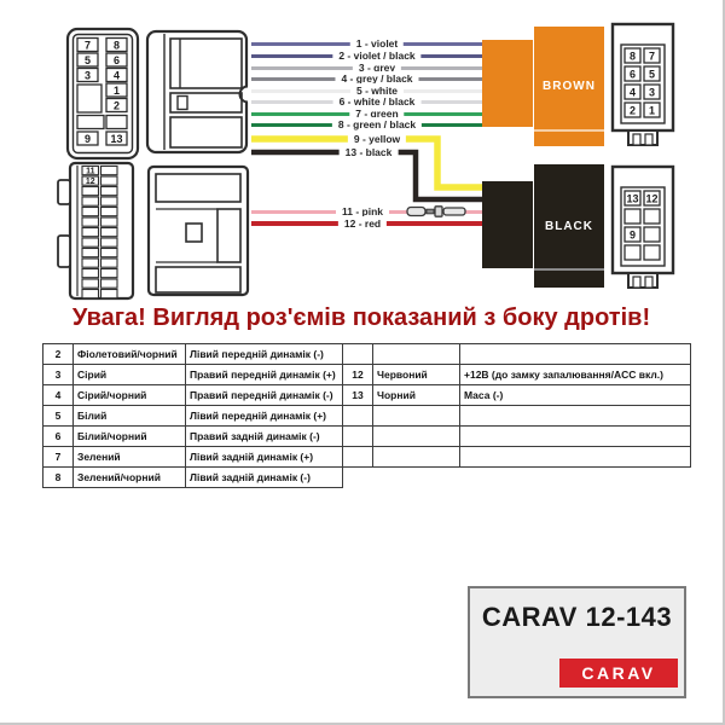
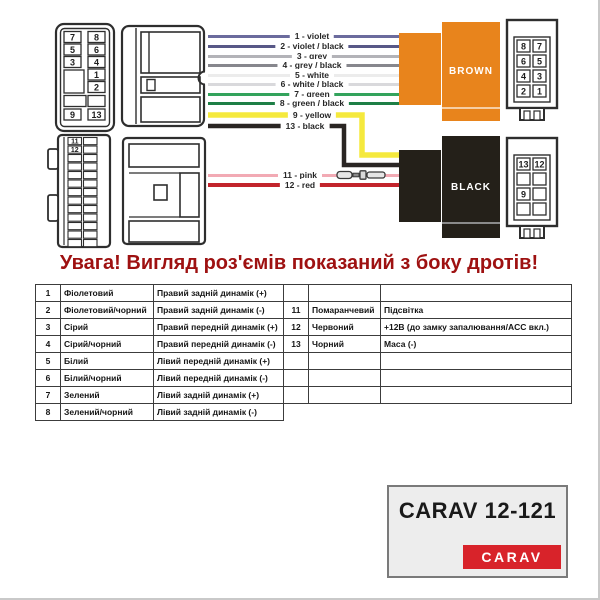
  7
  8
  5
  6
  3
  4
  1
  2
  9
  13
  1 - violet
  2 - violet / black
  3 - grey
  4 - grey / black
  5 - white
  6 - white / black
  7 - green
  8 - green / black
  9 - yellow
  13 - black
  11 - pink
  12 - red
  BROWN
  BLACK
  8
  7
  6
  5
  4
  3
  2
  1
  13
  12
  9
  Увага! Вигляд роз'ємів показаний з боку дротів!
+ 1	Фіолетовий	Правий задній динамік (+)
- 2	Фіолетовий/чорний	Лівий передній динамік (-)
+ 2	Фіолетовий/чорний	Правий задній динамік (-)
  3	Сірий	Правий передній динамік (+)
  4	Сірий/чорний	Правий передній динамік (-)
  5	Білий	Лівий передній динамік (+)
- 6	Білий/чорний	Правий задній динамік (-)
+ 6	Білий/чорний	Лівий передній динамік (-)
  7	Зелений	Лівий задній динамік (+)
  8	Зелений/чорний	Лівий задній динамік (-)
+ 11	Помаранчевий	Підсвітка
  12	Червоний	+12В (до замку запалювання/ACC вкл.)
  13	Чорний	Маса (-)
- CARAV 12-143
+ CARAV 12-121
  CARAV
